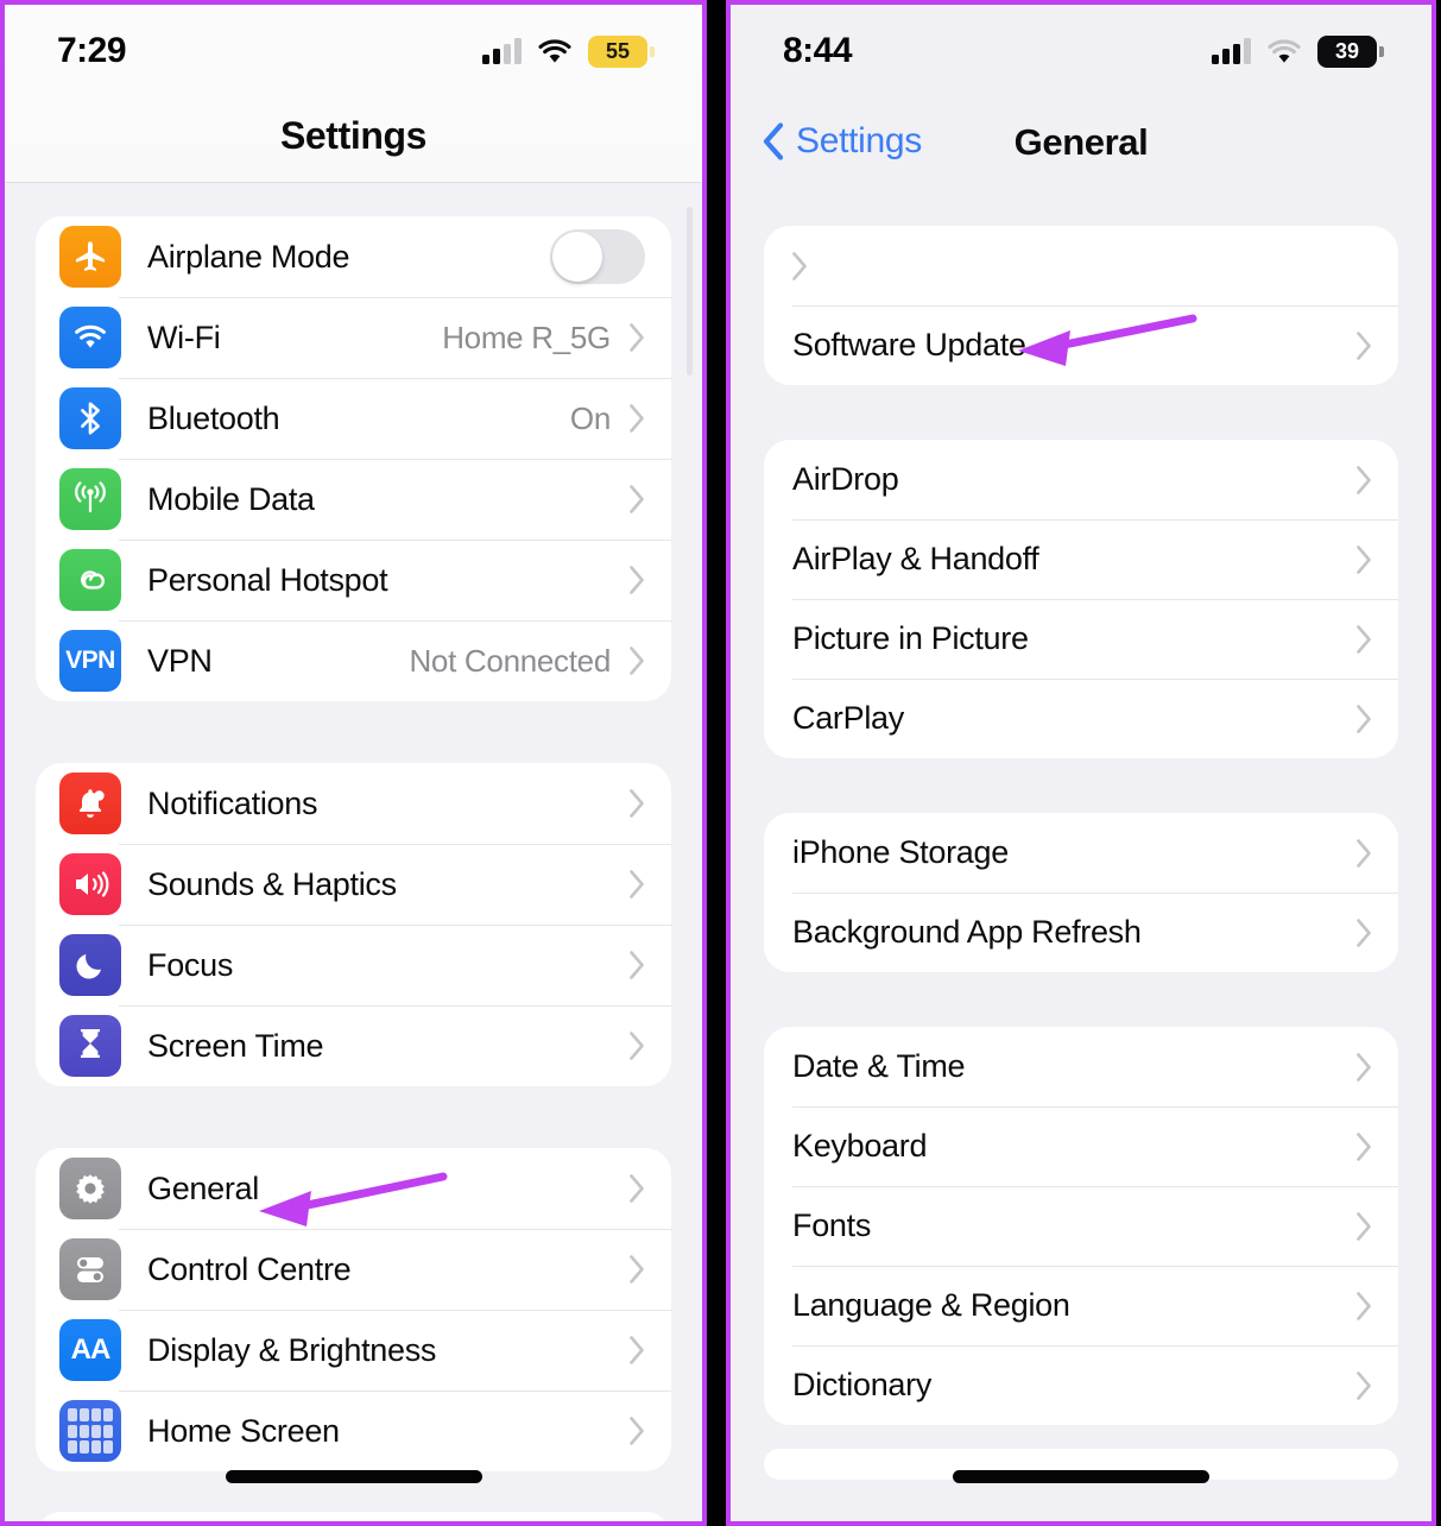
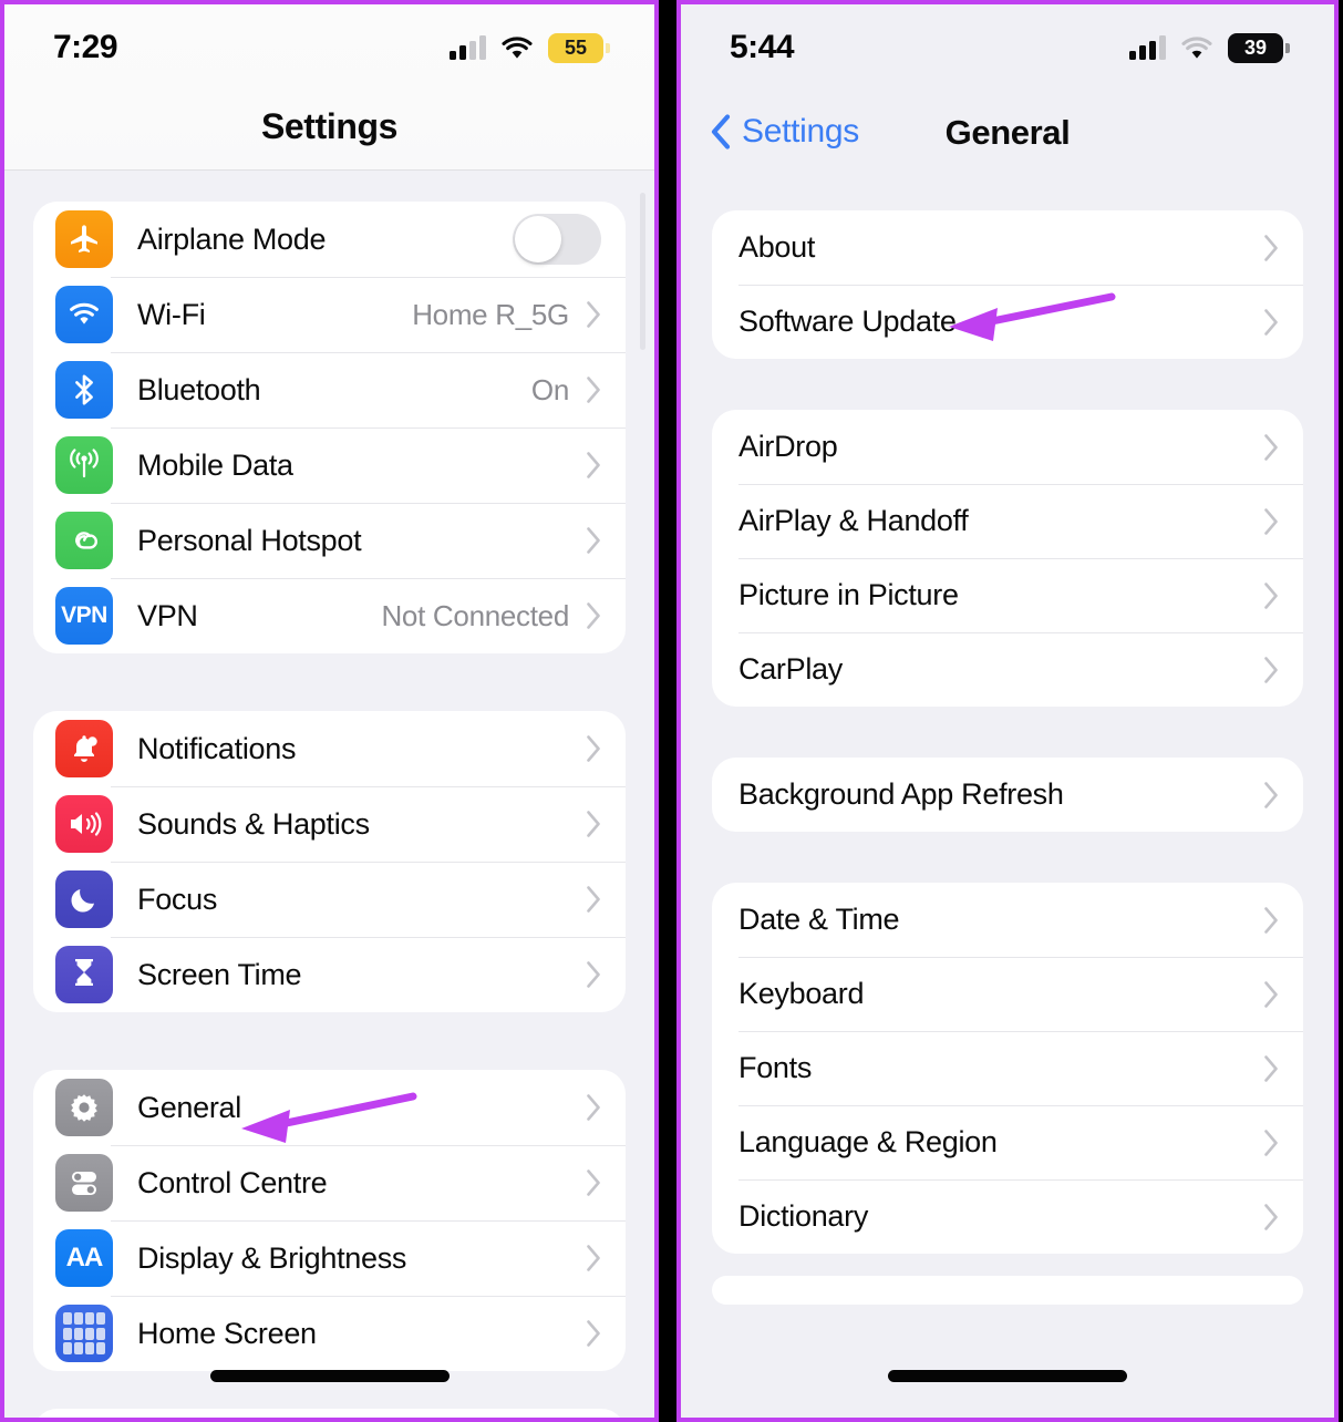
  7:29
  55
  Settings
  Airplane Mode
  Wi-Fi
  Home R_5G
  Bluetooth
  On
  Mobile Data
  Personal Hotspot
  VPN
  VPN
  Not Connected
  Notifications
  Sounds & Haptics
  Focus
  Screen Time
  General
  Control Centre
  AA
  Display & Brightness
  Home Screen
- 8:44
+ 5:44
  39
  Settings
  General
+ About
  Software Update
  AirDrop
  AirPlay & Handoff
  Picture in Picture
  CarPlay
- iPhone Storage
  Background App Refresh
  Date & Time
  Keyboard
  Fonts
  Language & Region
  Dictionary
